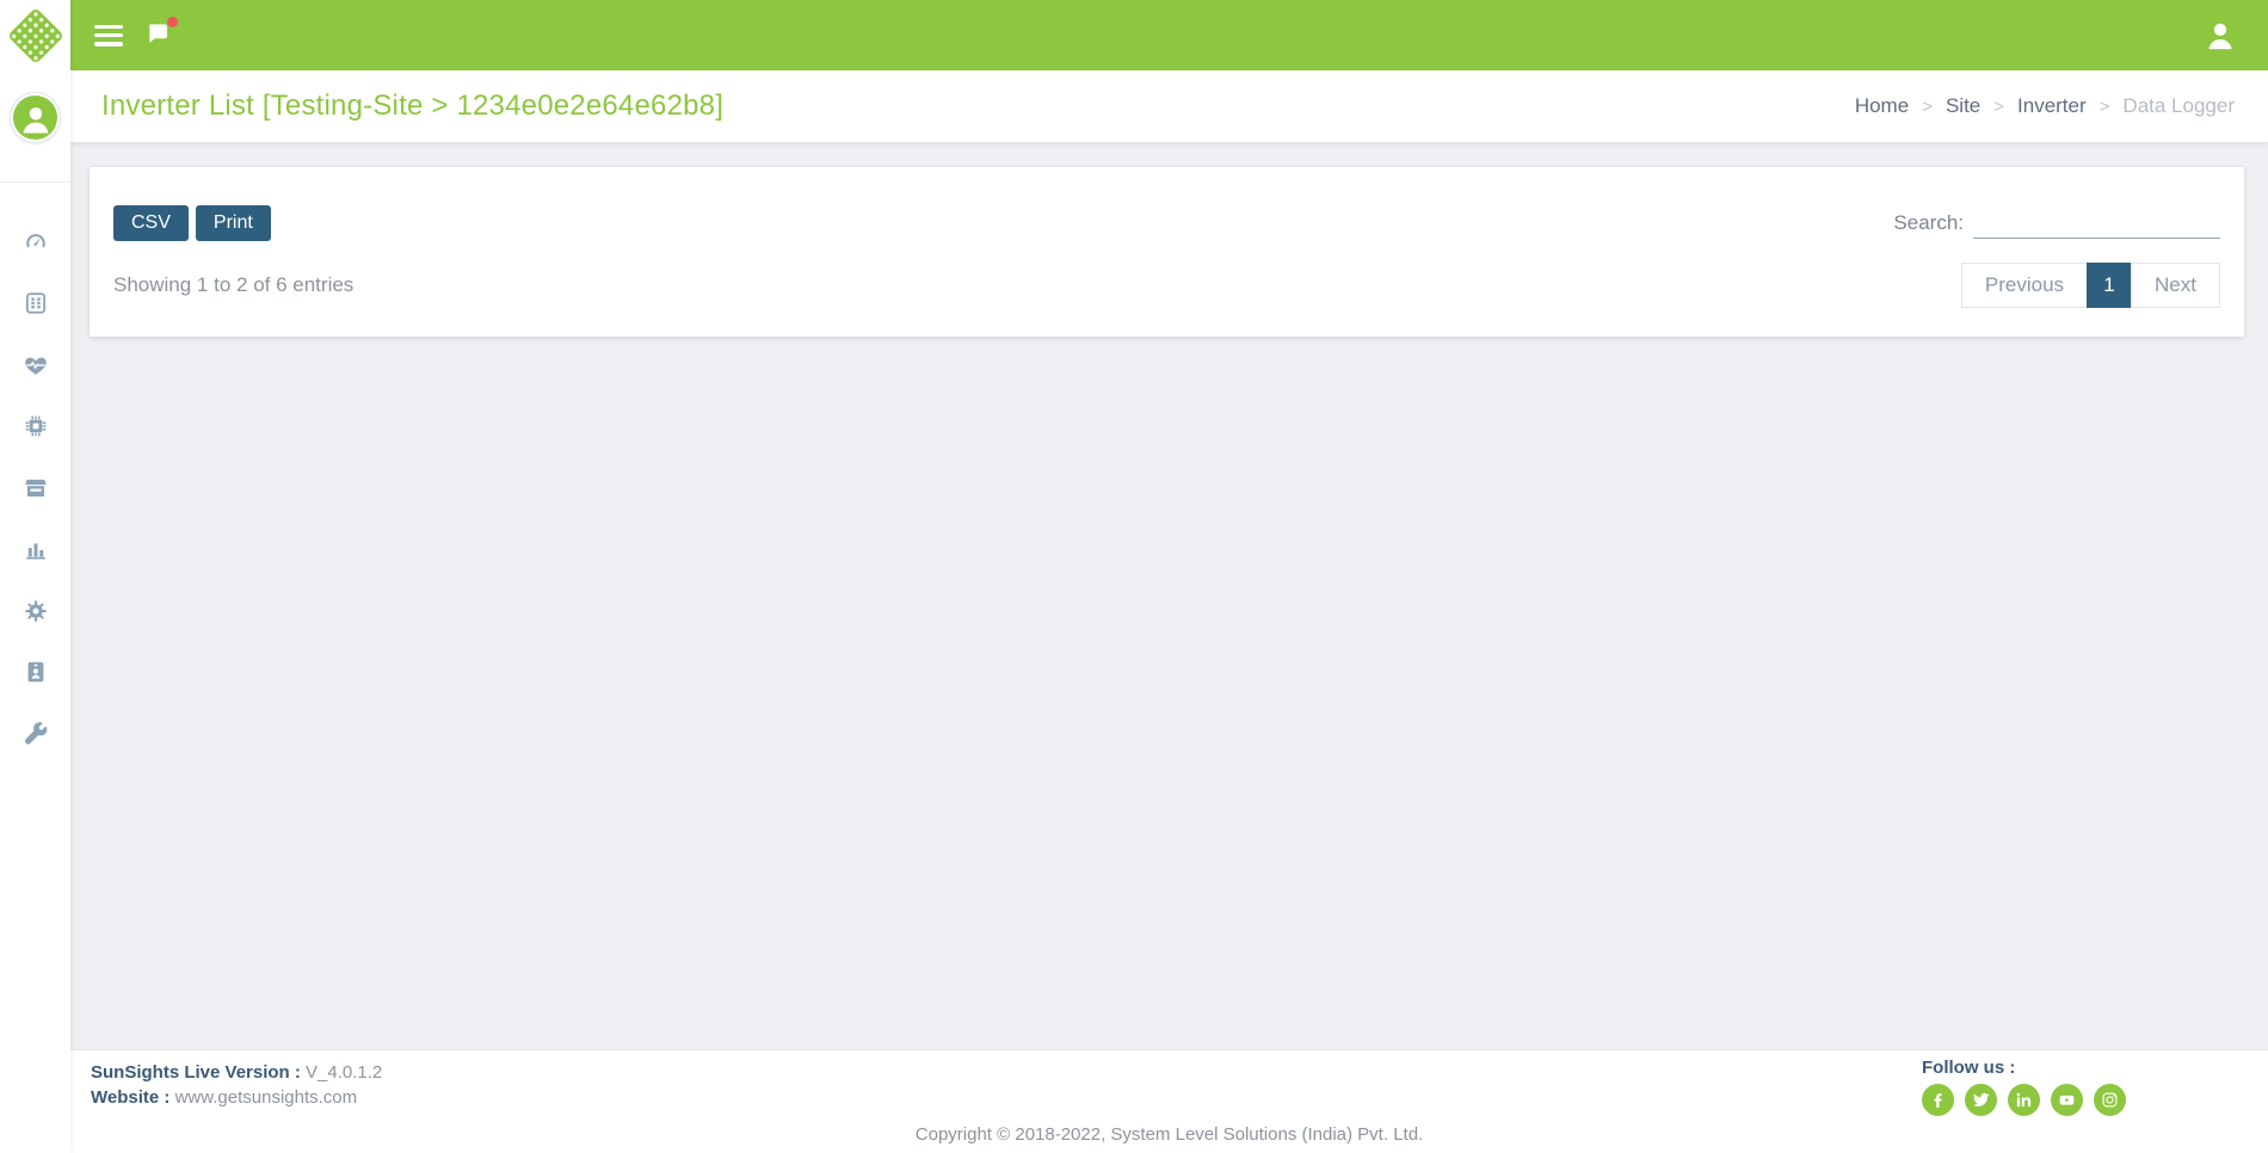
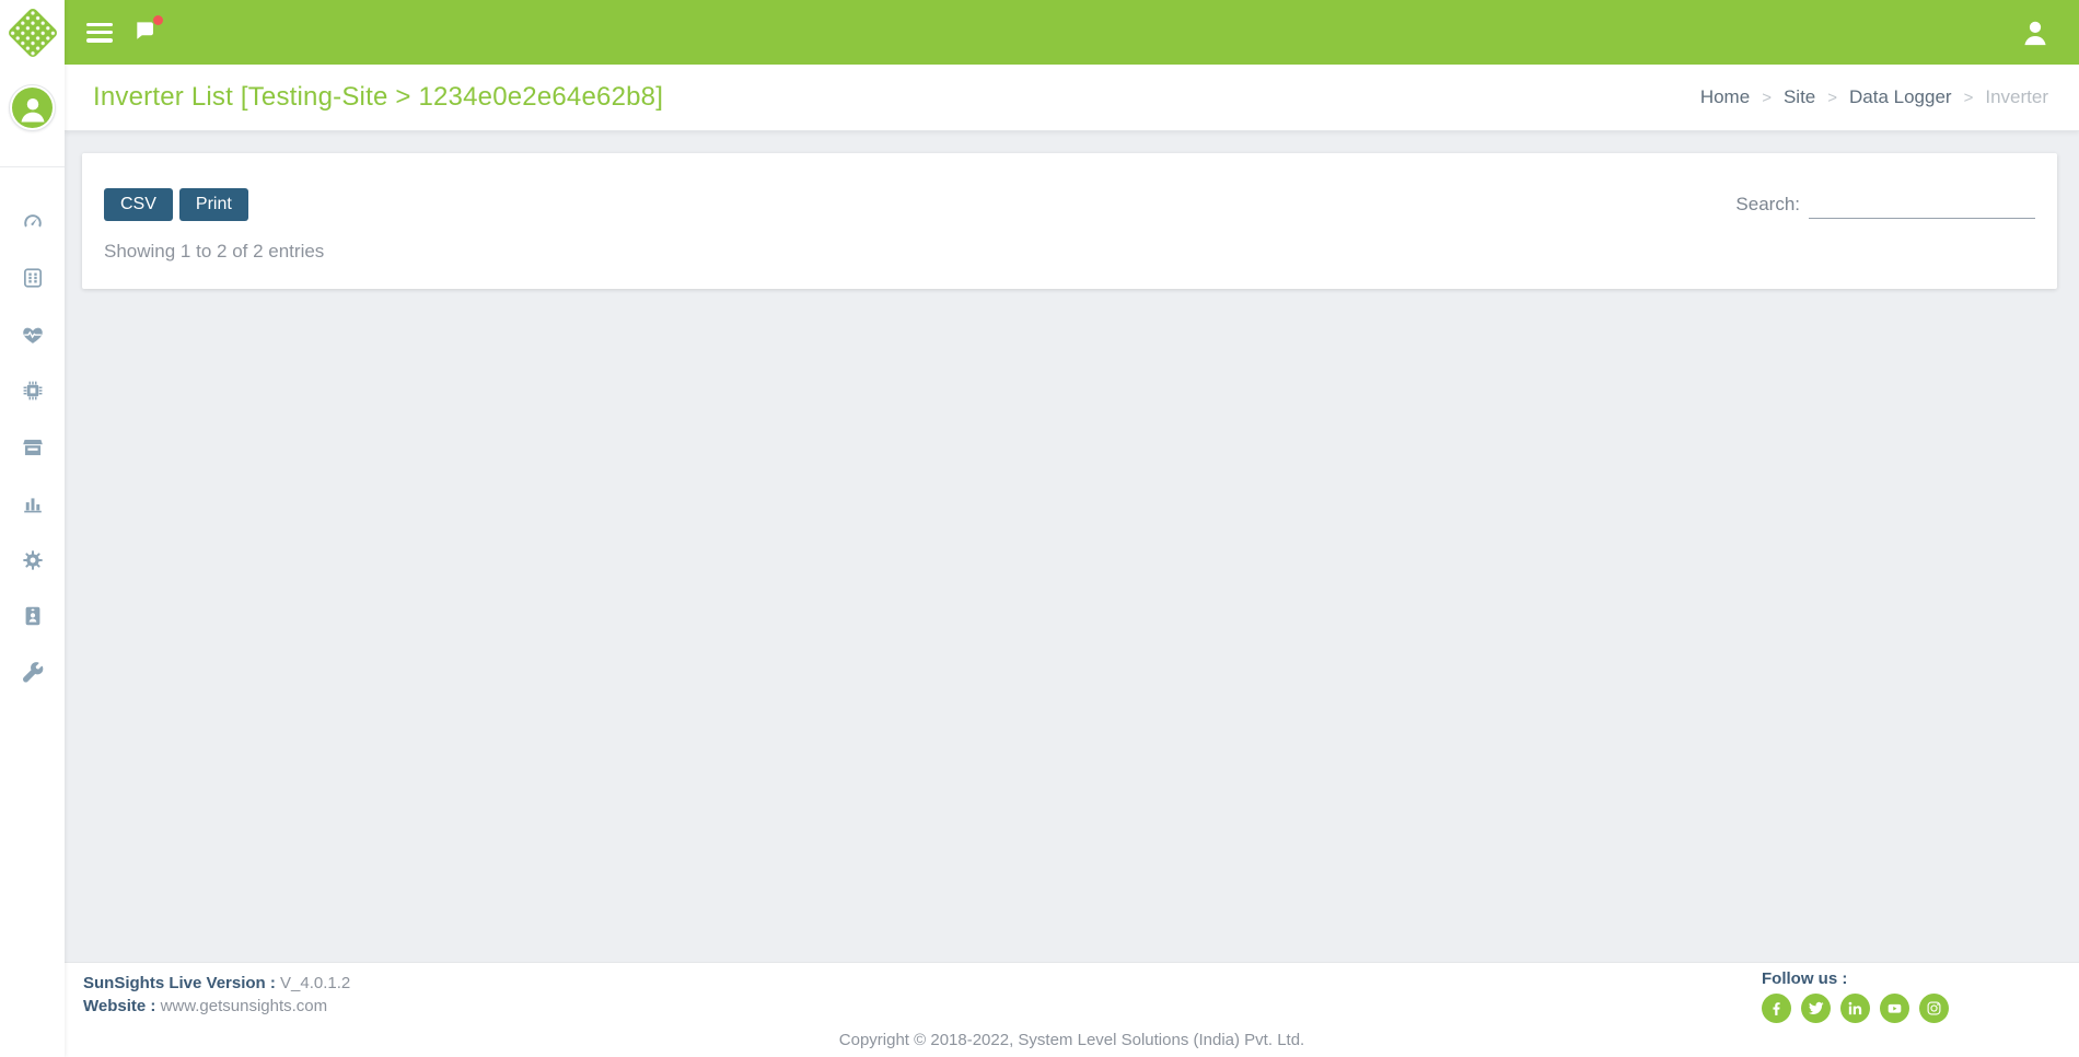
  Inverter List [Testing-Site > 1234e0e2e64e62b8]
  Home
  >
  Site
  >
- Inverter
+ Data Logger
  >
- Data Logger
+ Inverter
  CSV
  Print
  Search:
- Showing 1 to 2 of 6 entries
+ Showing 1 to 2 of 2 entries
- Previous
- 1
- Next
  SunSights Live Version : V_4.0.1.2
  Website : www.getsunsights.com
  Follow us :
  Copyright © 2018-2022, System Level Solutions (India) Pvt. Ltd.
